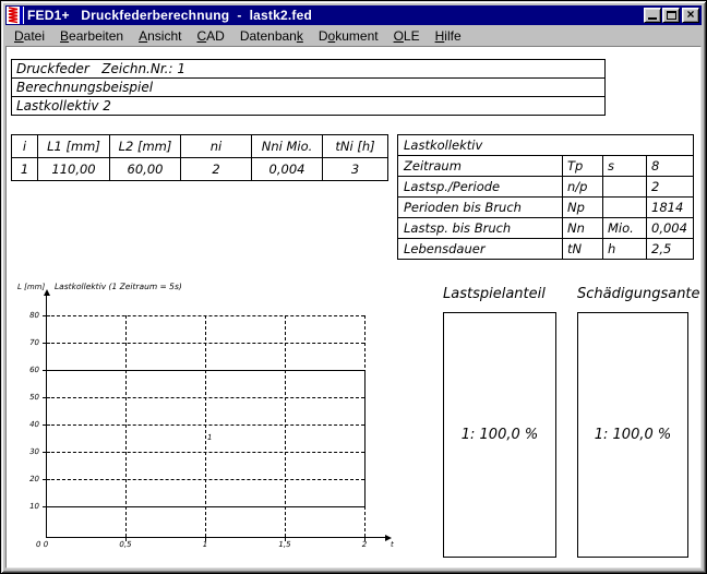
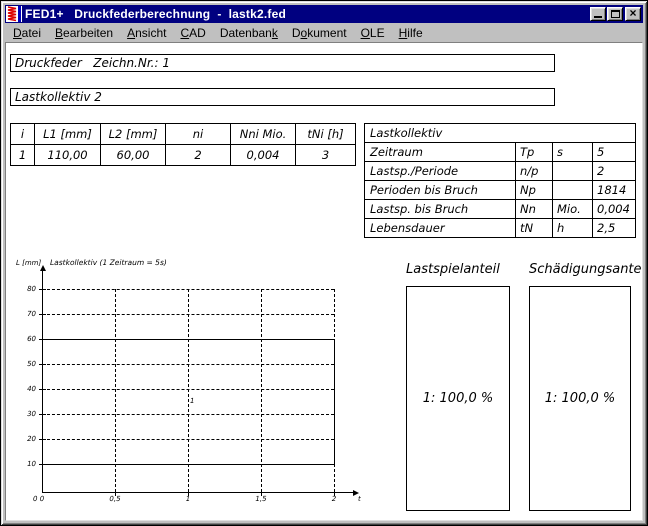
  FED1+ Druckfederberechnung - lastk2.fed
  ×
  Datei
  Bearbeiten
  Ansicht
  CAD
  Datenbank
  Dokument
  OLE
  Hilfe
  Druckfeder Zeichn.Nr.: 1
- Berechnungsbeispiel
  Lastkollektiv 2
  i	L1 [mm]	L2 [mm]	ni	Nni Mio.	tNi [h]
  1	110,00	60,00	2	0,004	3
  Lastkollektiv
- Zeitraum	Tp	s	8
+ Zeitraum	Tp	s	5
  Lastsp./Periode	n/p		2
  Perioden bis Bruch	Np		1814
  Lastsp. bis Bruch	Nn	Mio.	0,004
  Lebensdauer	tN	h	2,5
  L [mm]
  Lastkollektiv (1 Zeitraum = 5s)
  80
  70
  60
  50
  40
  30
  20
  10
  0
  0
  0,5
  1
  1,5
  2
  t
  1
  Lastspielanteil
  1: 100,0 %
  Schädigungsante
  1: 100,0 %
